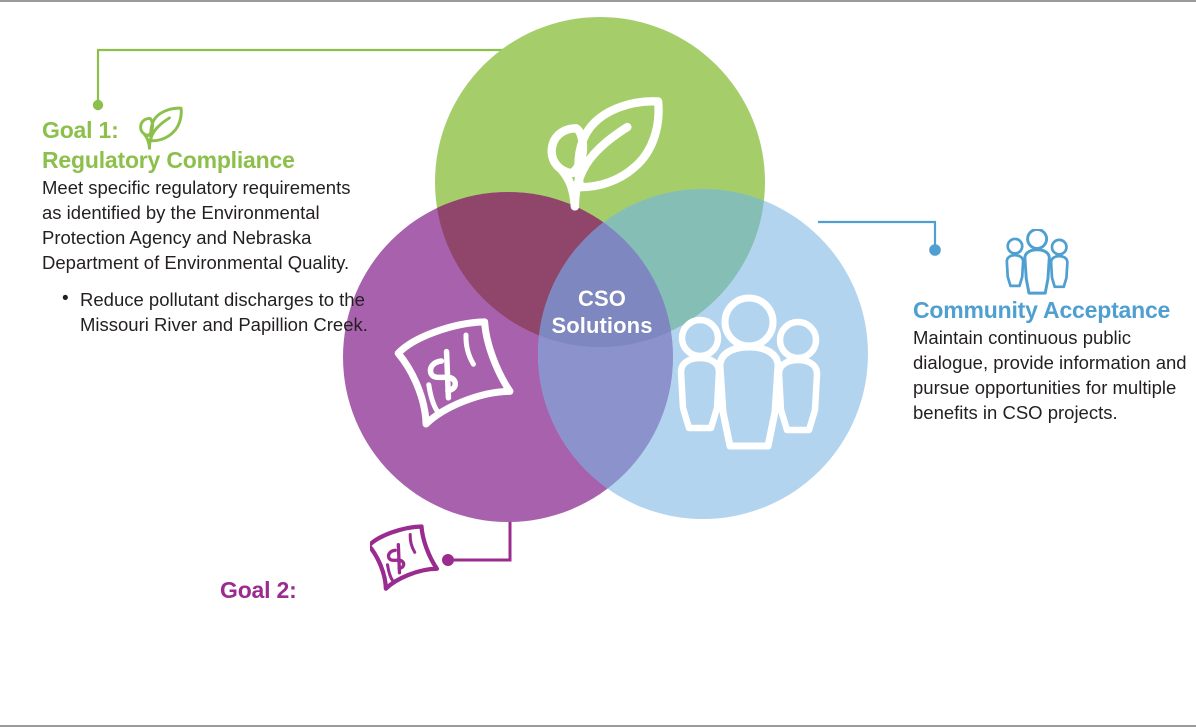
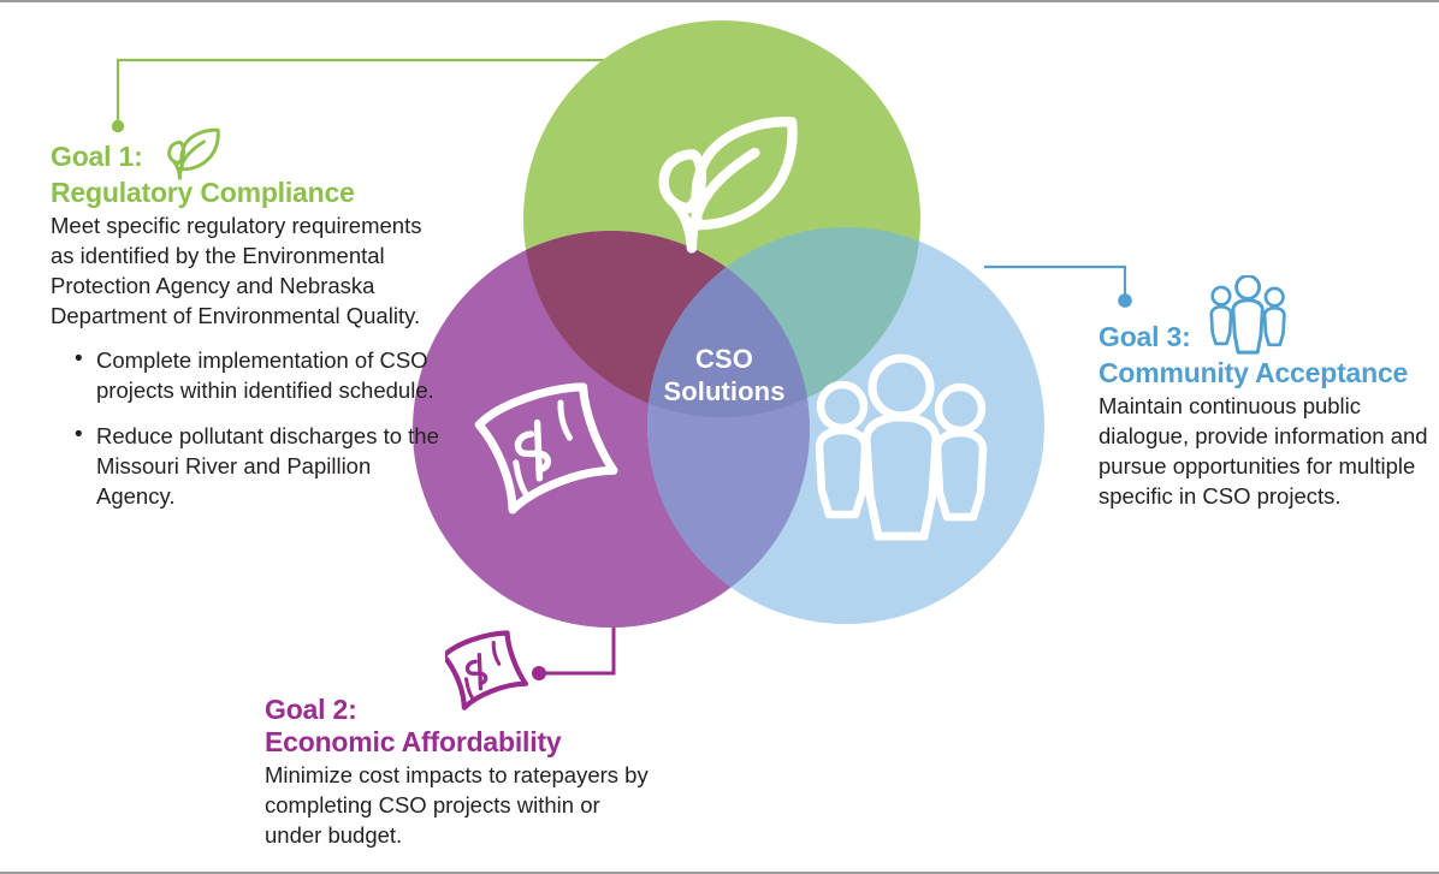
  CSO
  Solutions
  Goal 1:
  Regulatory Compliance
  Meet specific regulatory requirements as identified by the Environmental Protection Agency and Nebraska Department of Environmental Quality.
+ Complete implementation of CSO projects within identified schedule.
- Reduce pollutant discharges to the Missouri River and Papillion Creek.
+ Reduce pollutant discharges to the Missouri River and Papillion Agency.
  Goal 2:
+ Economic Affordability
+ Minimize cost impacts to ratepayers by completing CSO projects within or under budget.
+ Goal 3:
  Community Acceptance
- Maintain continuous public dialogue, provide information and pursue opportunities for multiple benefits in CSO projects.
+ Maintain continuous public dialogue, provide information and pursue opportunities for multiple specific in CSO projects.
